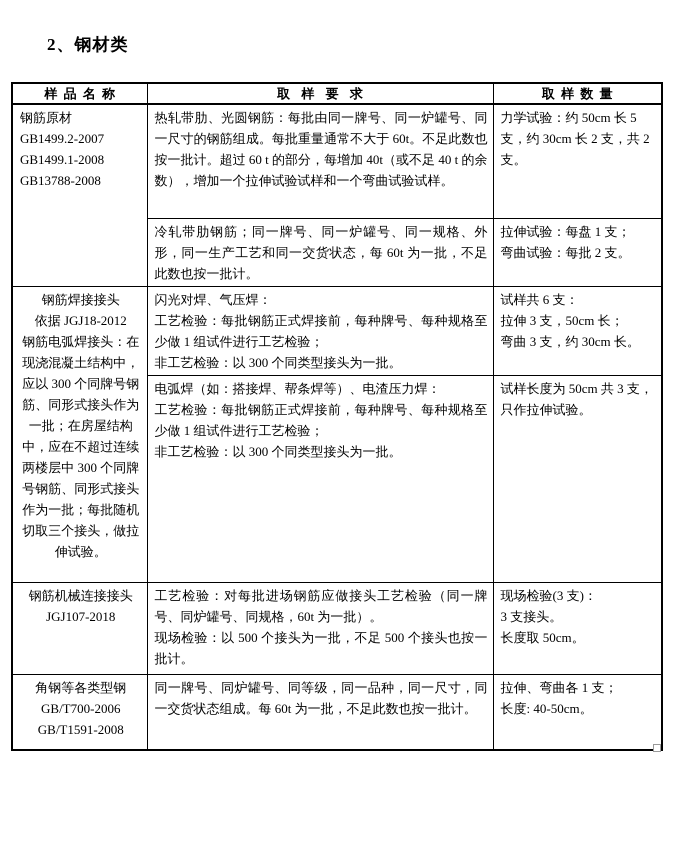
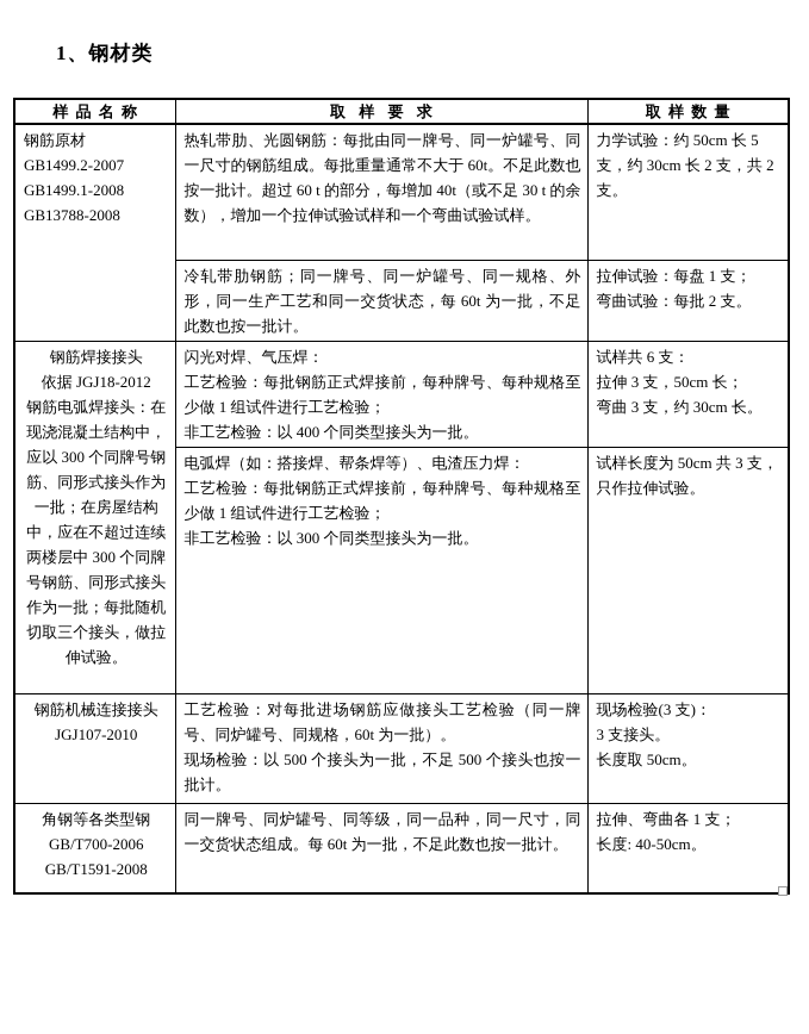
- 2、钢材类
+ 1、钢材类
  样 品 名 称	取 样 要 求	取 样 数 量
- 钢筋原材 GB1499.2-2007 GB1499.1-2008 GB13788-2008	热轧带肋、光圆钢筋：每批由同一牌号、同一炉罐号、同一尺寸的钢筋组成。每批重量通常不大于 60t。不足此数也按一批计。超过 60 t 的部分，每增加 40t（或不足 40 t 的余数），增加一个拉伸试验试样和一个弯曲试验试样。	力学试验：约 50cm 长 5 支，约 30cm 长 2 支，共 2 支。
+ 钢筋原材 GB1499.2-2007 GB1499.1-2008 GB13788-2008	热轧带肋、光圆钢筋：每批由同一牌号、同一炉罐号、同一尺寸的钢筋组成。每批重量通常不大于 60t。不足此数也按一批计。超过 60 t 的部分，每增加 40t（或不足 30 t 的余数），增加一个拉伸试验试样和一个弯曲试验试样。	力学试验：约 50cm 长 5 支，约 30cm 长 2 支，共 2 支。
  冷轧带肋钢筋；同一牌号、同一炉罐号、同一规格、外形，同一生产工艺和同一交货状态，每 60t 为一批，不足此数也按一批计。	拉伸试验：每盘 1 支； 弯曲试验：每批 2 支。
- 钢筋焊接接头 依据 JGJ18-2012 钢筋电弧焊接头：在现浇混凝土结构中，应以 300 个同牌号钢筋、同形式接头作为一批；在房屋结构中，应在不超过连续两楼层中 300 个同牌号钢筋、同形式接头作为一批；每批随机切取三个接头，做拉伸试验。	闪光对焊、气压焊： 工艺检验：每批钢筋正式焊接前，每种牌号、每种规格至少做 1 组试件进行工艺检验； 非工艺检验：以 300 个同类型接头为一批。	试样共 6 支： 拉伸 3 支，50cm 长； 弯曲 3 支，约 30cm 长。
+ 钢筋焊接接头 依据 JGJ18-2012 钢筋电弧焊接头：在现浇混凝土结构中，应以 300 个同牌号钢筋、同形式接头作为一批；在房屋结构中，应在不超过连续两楼层中 300 个同牌号钢筋、同形式接头作为一批；每批随机切取三个接头，做拉伸试验。	闪光对焊、气压焊： 工艺检验：每批钢筋正式焊接前，每种牌号、每种规格至少做 1 组试件进行工艺检验； 非工艺检验：以 400 个同类型接头为一批。	试样共 6 支： 拉伸 3 支，50cm 长； 弯曲 3 支，约 30cm 长。
  电弧焊（如：搭接焊、帮条焊等）、电渣压力焊： 工艺检验：每批钢筋正式焊接前，每种牌号、每种规格至少做 1 组试件进行工艺检验； 非工艺检验：以 300 个同类型接头为一批。	试样长度为 50cm 共 3 支， 只作拉伸试验。
- 钢筋机械连接接头 JGJ107-2018	工艺检验：对每批进场钢筋应做接头工艺检验（同一牌号、同炉罐号、同规格，60t 为一批）。 现场检验：以 500 个接头为一批，不足 500 个接头也按一批计。	现场检验(3 支)： 3 支接头。 长度取 50cm。
+ 钢筋机械连接接头 JGJ107-2010	工艺检验：对每批进场钢筋应做接头工艺检验（同一牌号、同炉罐号、同规格，60t 为一批）。 现场检验：以 500 个接头为一批，不足 500 个接头也按一批计。	现场检验(3 支)： 3 支接头。 长度取 50cm。
  角钢等各类型钢 GB/T700-2006 GB/T1591-2008	同一牌号、同炉罐号、同等级，同一品种，同一尺寸，同一交货状态组成。每 60t 为一批，不足此数也按一批计。	拉伸、弯曲各 1 支； 长度: 40-50cm。
